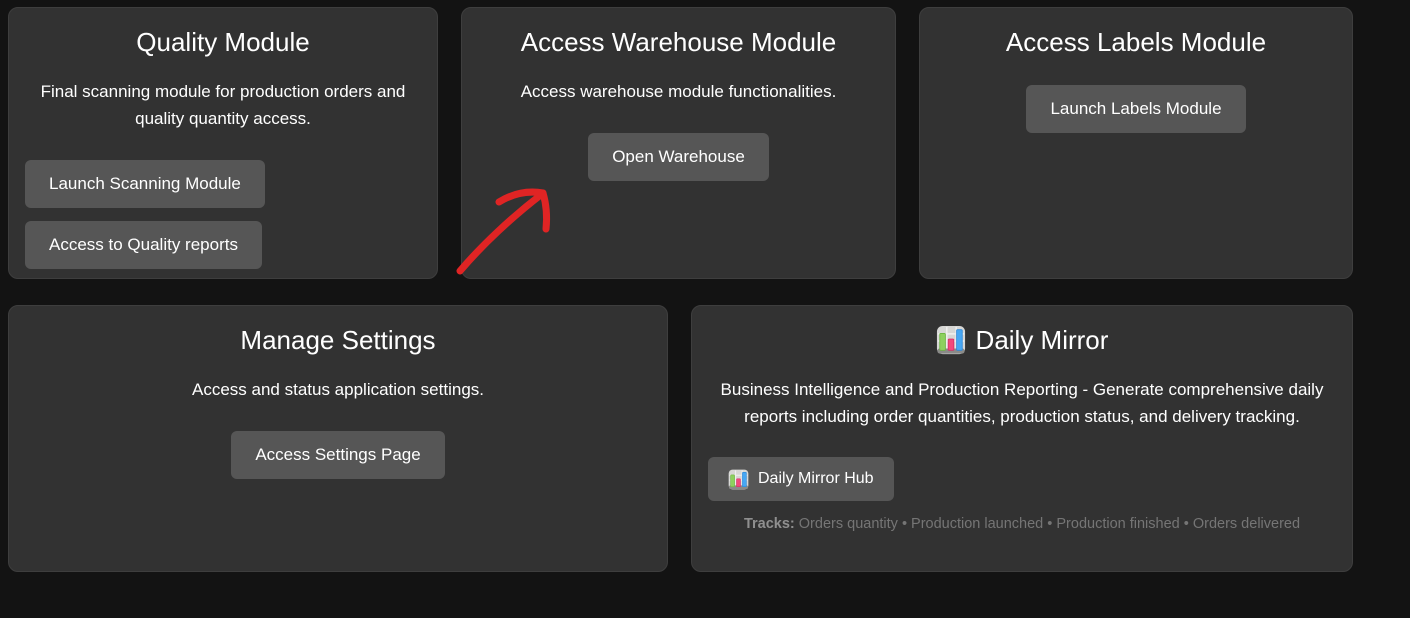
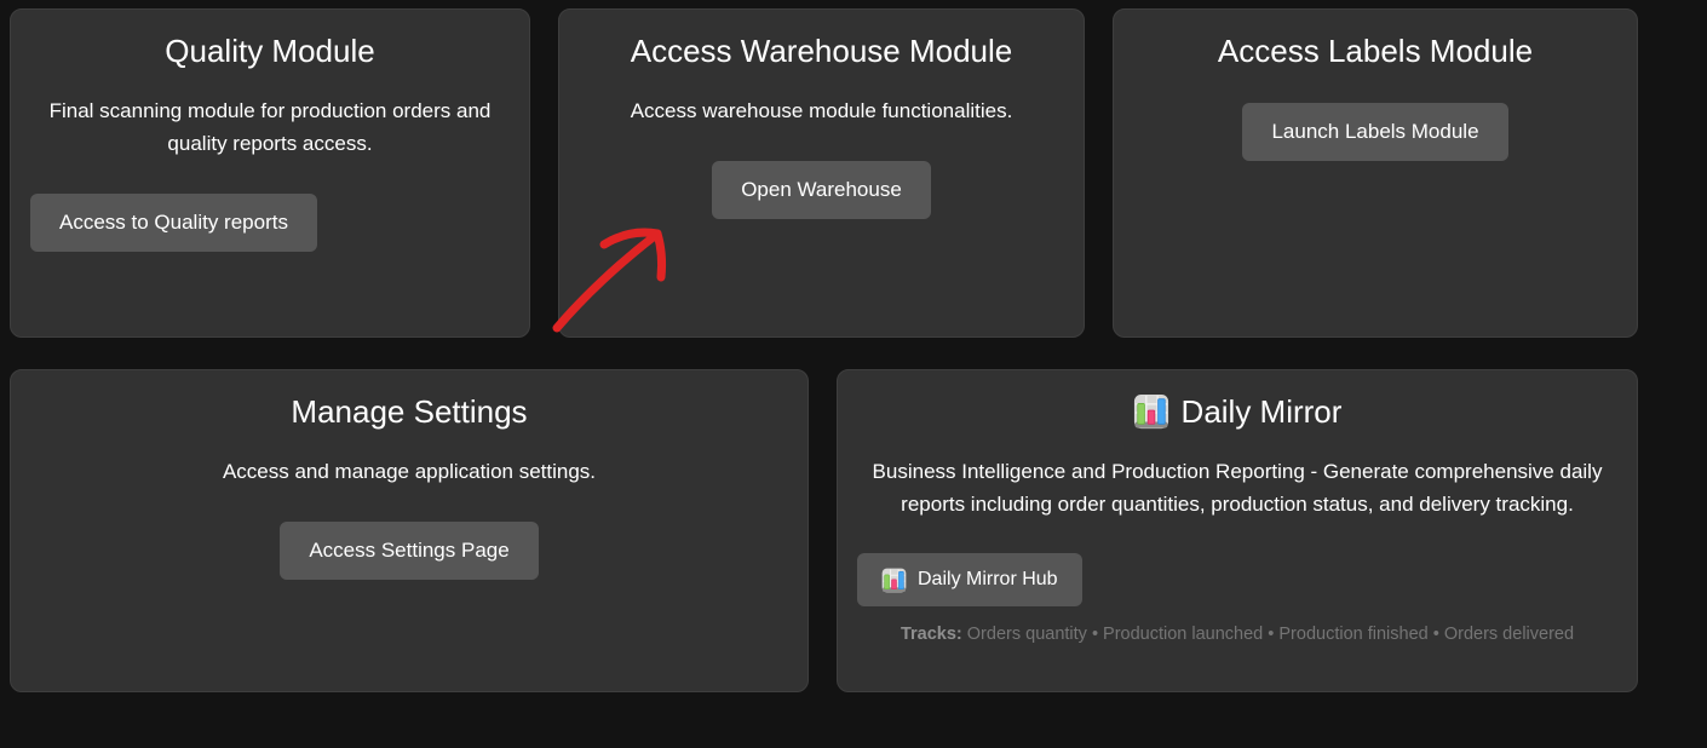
  Quality Module
- Final scanning module for production orders and quality quantity access.
+ Final scanning module for production orders and quality reports access.
- Launch Scanning Module
  Access to Quality reports
  Access Warehouse Module
  Access warehouse module functionalities.
  Open Warehouse
  Access Labels Module
  Launch Labels Module
  Manage Settings
- Access and status application settings.
+ Access and manage application settings.
  Access Settings Page
  Daily Mirror
  Business Intelligence and Production Reporting - Generate comprehensive daily reports including order quantities, production status, and delivery tracking.
  Daily Mirror Hub
  Tracks: Orders quantity • Production launched • Production finished • Orders delivered
